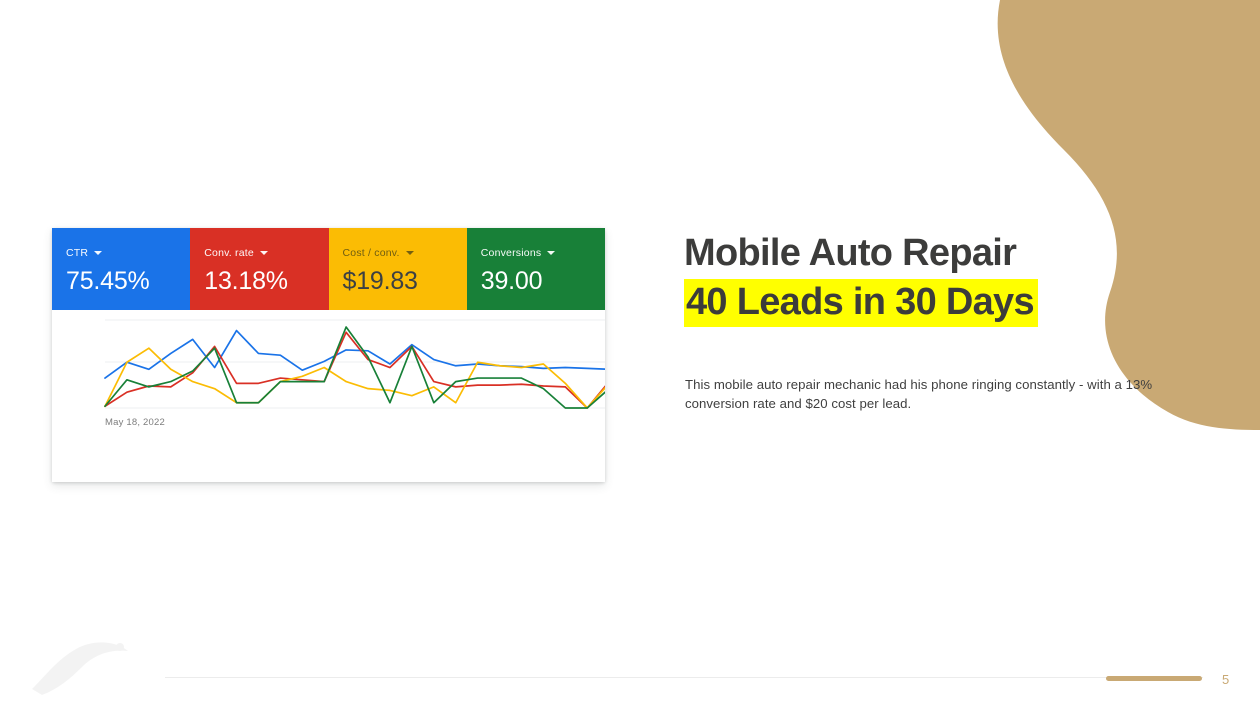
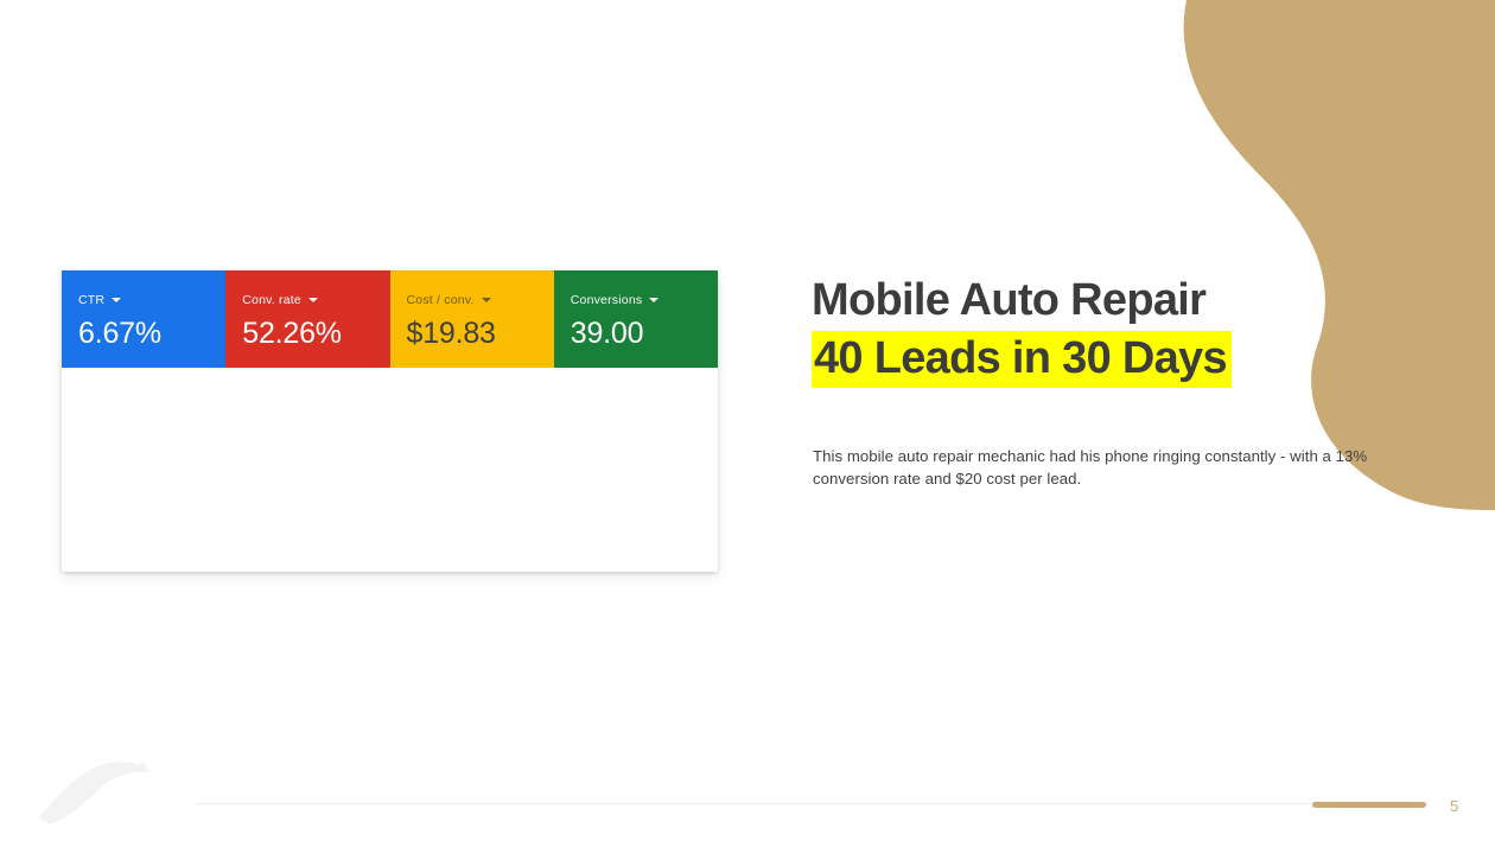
  CTR
- 75.45%
+ 6.67%
  Conv. rate
- 13.18%
+ 52.26%
  Cost / conv.
  $19.83
  Conversions
  39.00
- May 18, 2022
  Mobile Auto Repair
  40 Leads in 30 Days
  This mobile auto repair mechanic had his phone ringing constantly - with a 13% conversion rate and $20 cost per lead.
  5
